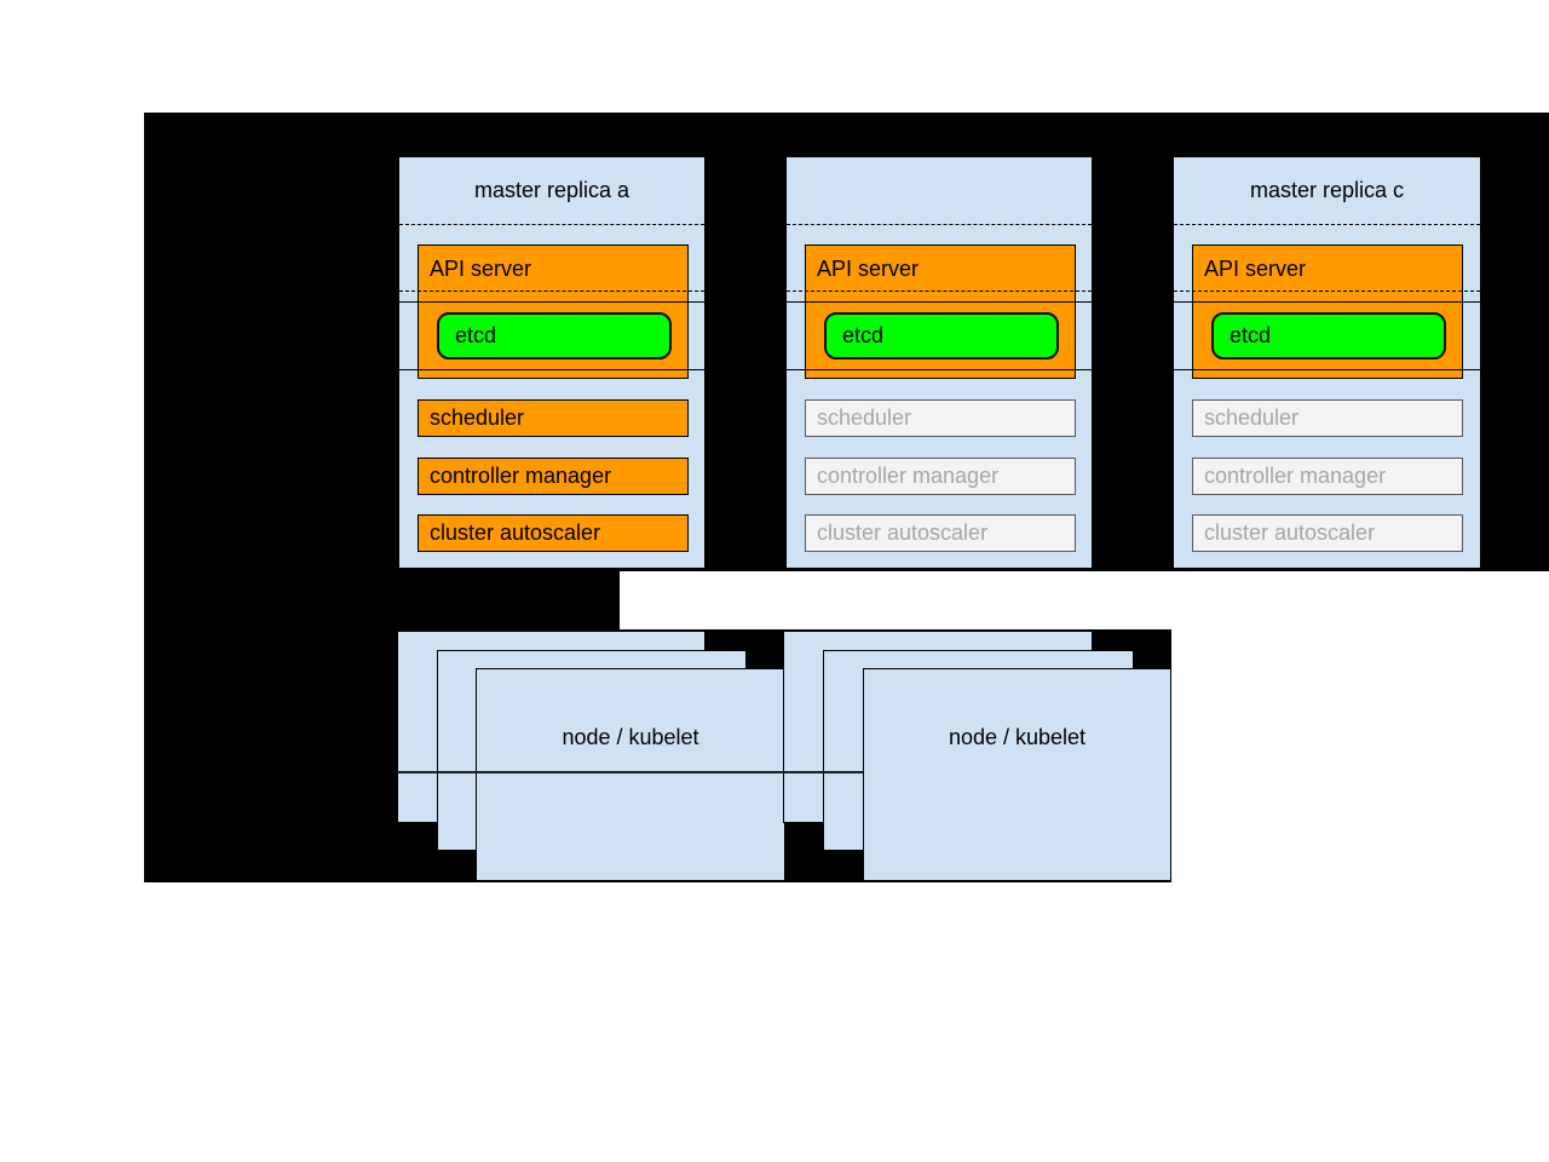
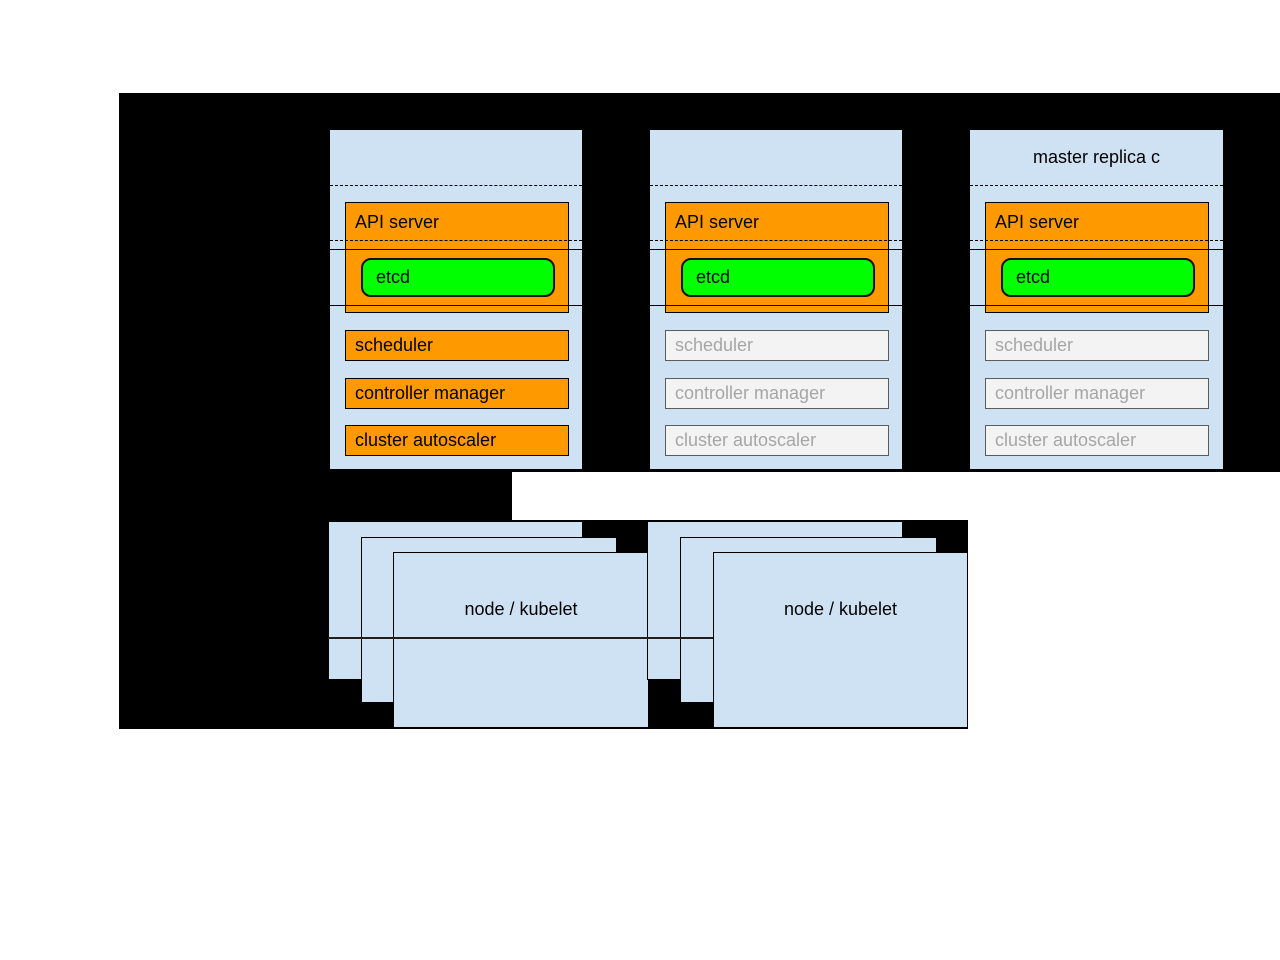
- master replica a
  API server
  etcd
  scheduler
  controller manager
  cluster autoscaler
  API server
  etcd
  scheduler
  controller manager
  cluster autoscaler
  master replica c
  API server
  etcd
  scheduler
  controller manager
  cluster autoscaler
  node / kubelet
  node / kubelet
